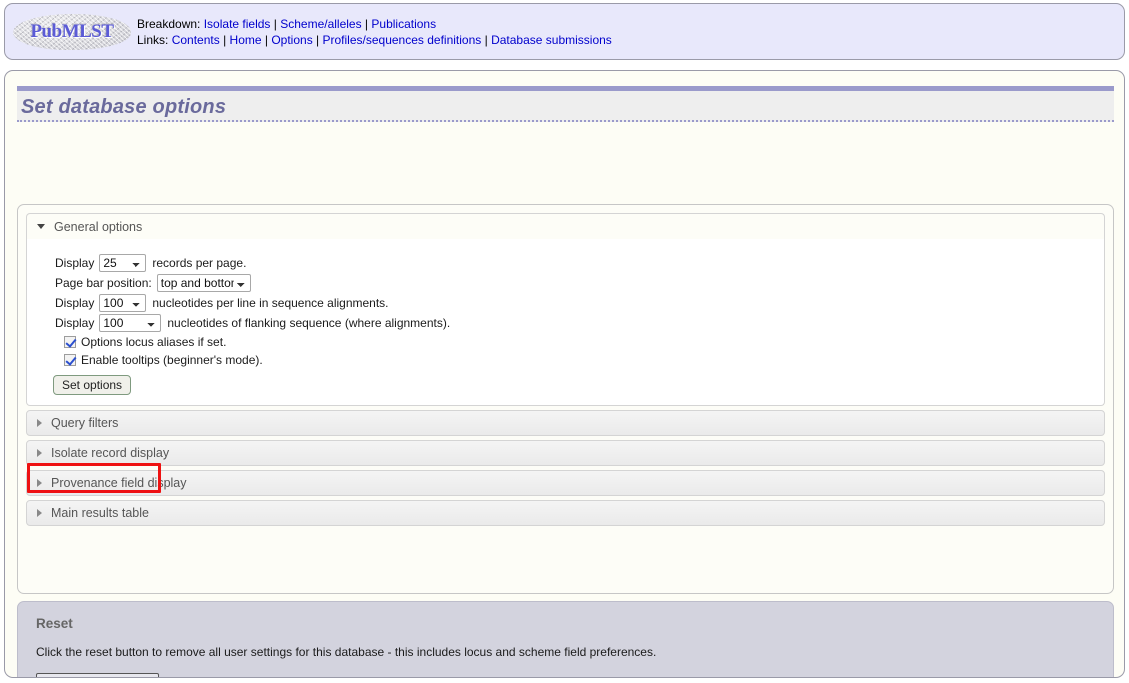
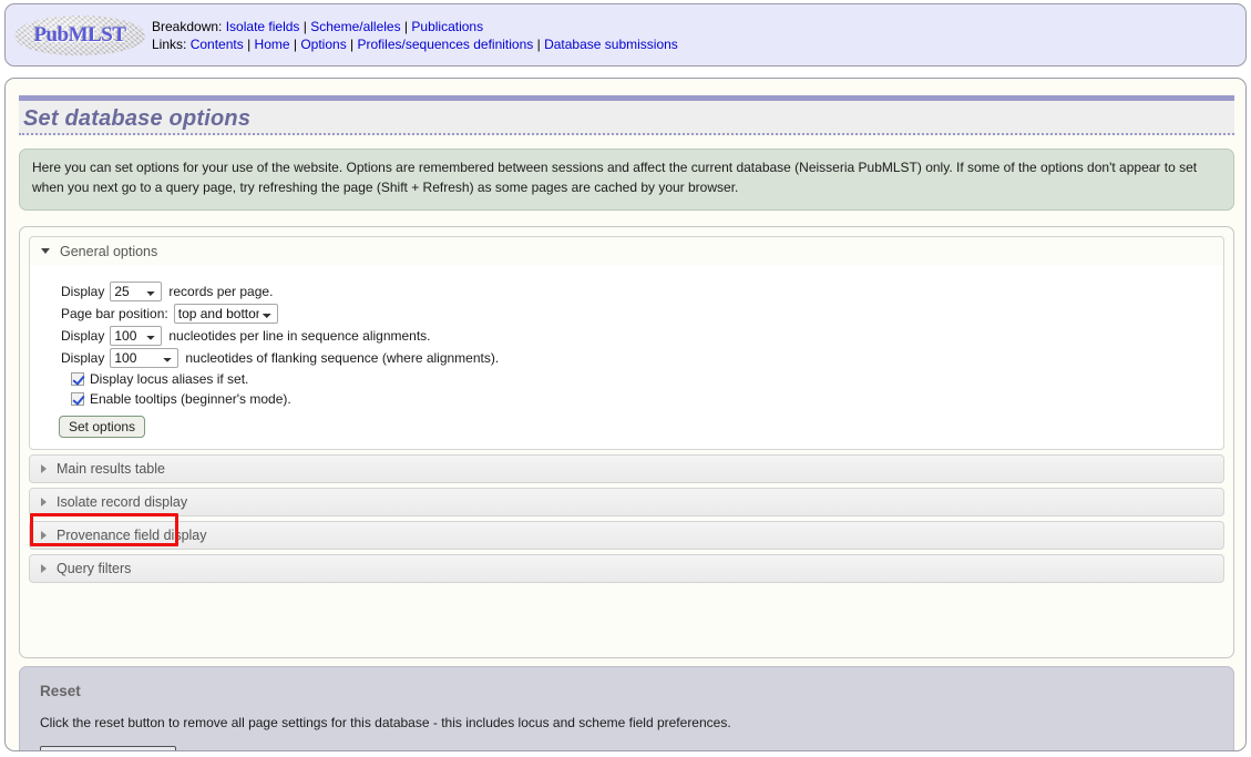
  PubMLST
  Breakdown: Isolate fields | Scheme/alleles | Publications
  Links: Contents | Home | Options | Profiles/sequences definitions | Database submissions
  Set database options
+ Here you can set options for your use of the website. Options are remembered between sessions and affect the current database (Neisseria PubMLST) only. If some of the options don't appear to set when you next go to a query page, try refreshing the page (Shift + Refresh) as some pages are cached by your browser.
  General options
  Display
  25
  records per page.
  Page bar position:
  top and botto
  Display
  100
  nucleotides per line in sequence alignments.
  Display
  100
  nucleotides of flanking sequence (where alignments).
- Options locus aliases if set.
+ Display locus aliases if set.
  Enable tooltips (beginner's mode).
  Set options
- Query filters
+ Main results table
  Isolate record display
  Provenance field display
- Main results table
+ Query filters
  Reset
- Click the reset button to remove all user settings for this database - this includes locus and scheme field preferences.
+ Click the reset button to remove all page settings for this database - this includes locus and scheme field preferences.
